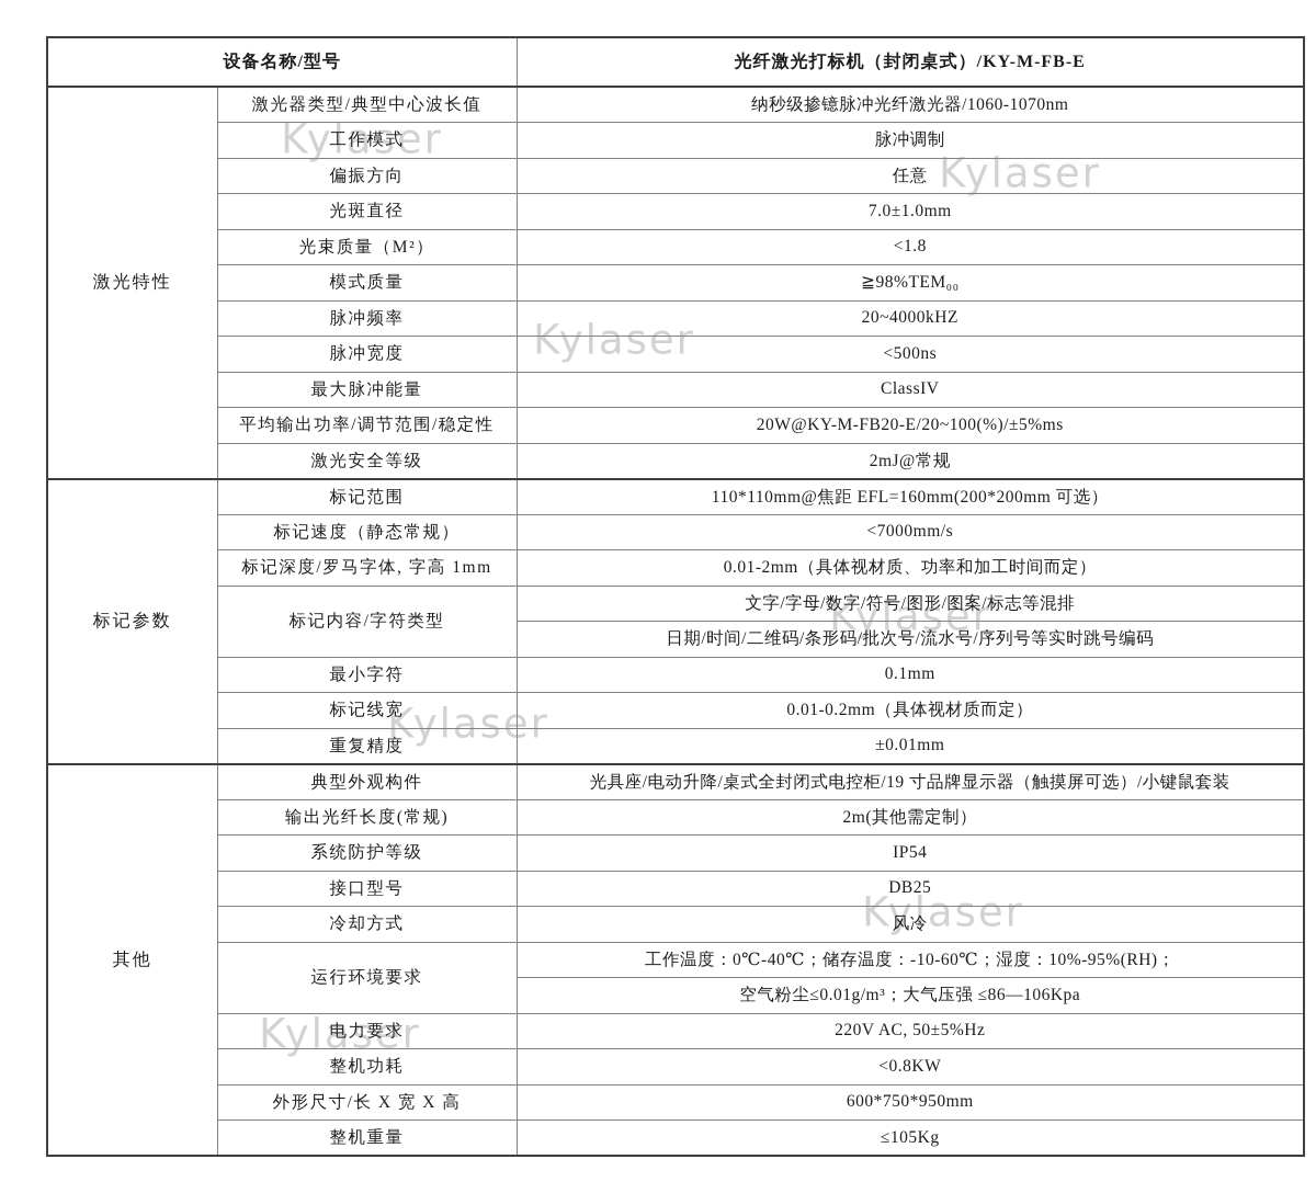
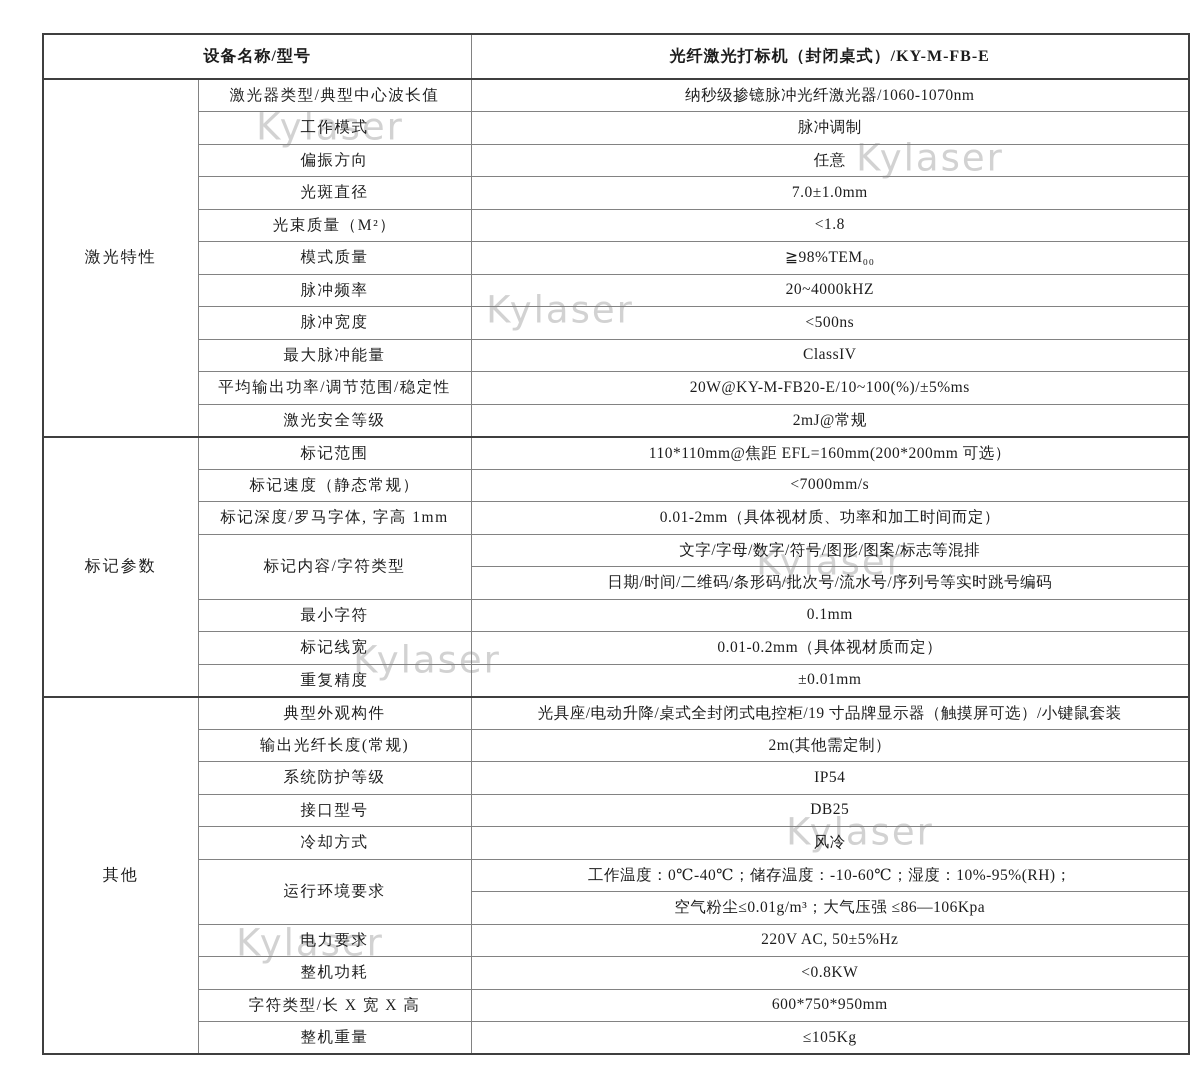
  Kylaser
  Kylaser
  Kylaser
  Kylaser
  Kylaser
  Kylaser
  Kylaser
  设备名称/型号	光纤激光打标机（封闭桌式）/KY-M-FB-E
  激光特性	激光器类型/典型中心波长值	纳秒级掺镱脉冲光纤激光器/1060-1070nm
  工作模式	脉冲调制
  偏振方向	任意
  光斑直径	7.0±1.0mm
  光束质量（M²）	<1.8
  模式质量	≧98%TEM₀₀
  脉冲频率	20~4000kHZ
  脉冲宽度	<500ns
  最大脉冲能量	ClassIV
- 平均输出功率/调节范围/稳定性	20W@KY-M-FB20-E/20~100(%)/±5%ms
+ 平均输出功率/调节范围/稳定性	20W@KY-M-FB20-E/10~100(%)/±5%ms
  激光安全等级	2mJ@常规
  标记参数	标记范围	110*110mm@焦距 EFL=160mm(200*200mm 可选）
  标记速度（静态常规）	<7000mm/s
  标记深度/罗马字体, 字高 1mm	0.01-2mm（具体视材质、功率和加工时间而定）
  标记内容/字符类型	文字/字母/数字/符号/图形/图案/标志等混排
  日期/时间/二维码/条形码/批次号/流水号/序列号等实时跳号编码
  最小字符	0.1mm
  标记线宽	0.01-0.2mm（具体视材质而定）
  重复精度	±0.01mm
  其他	典型外观构件	光具座/电动升降/桌式全封闭式电控柜/19 寸品牌显示器（触摸屏可选）/小键鼠套装
  输出光纤长度(常规)	2m(其他需定制）
  系统防护等级	IP54
  接口型号	DB25
  冷却方式	风冷
  运行环境要求	工作温度：0℃-40℃；储存温度：-10-60℃；湿度：10%-95%(RH)；
  空气粉尘≤0.01g/m³；大气压强 ≤86—106Kpa
  电力要求	220V AC, 50±5%Hz
  整机功耗	<0.8KW
- 外形尺寸/长 X 宽 X 高	600*750*950mm
+ 字符类型/长 X 宽 X 高	600*750*950mm
  整机重量	≤105Kg
